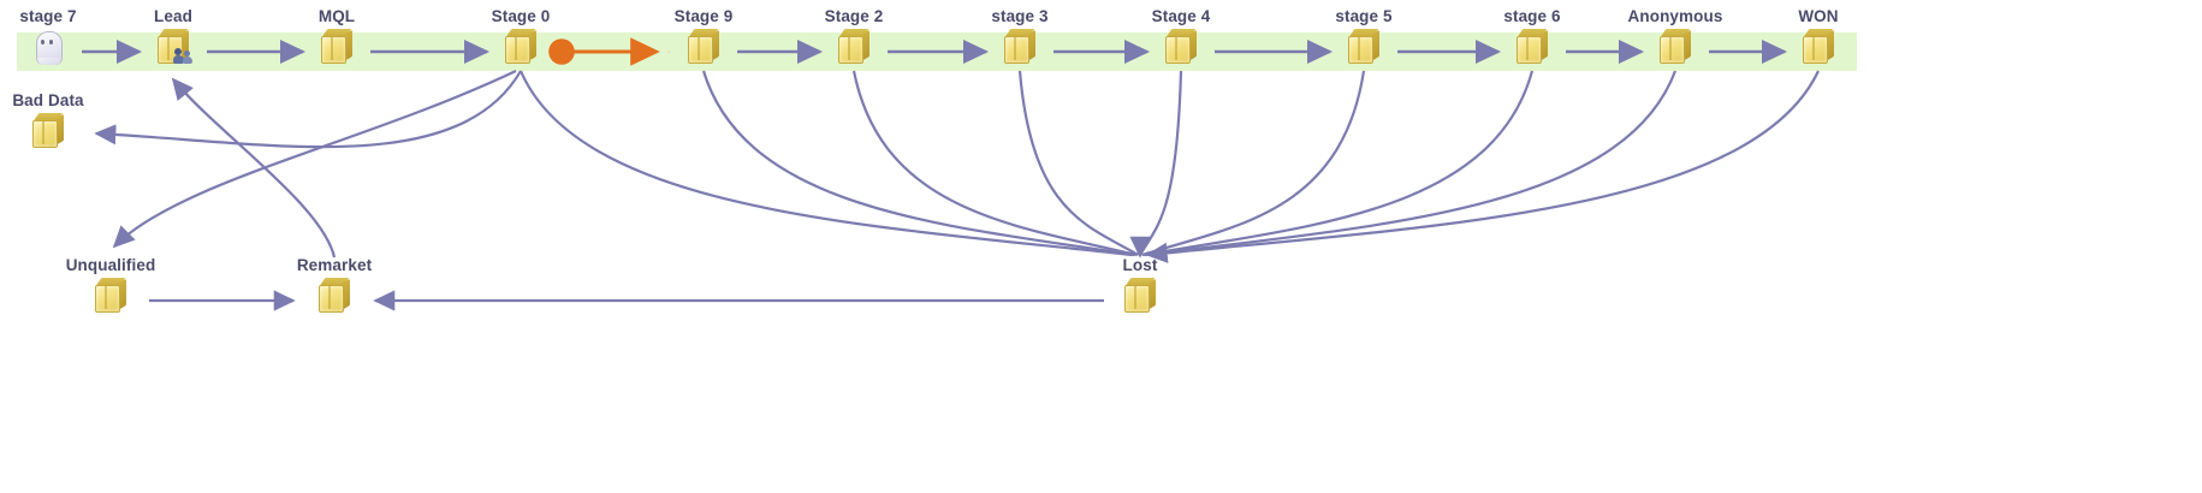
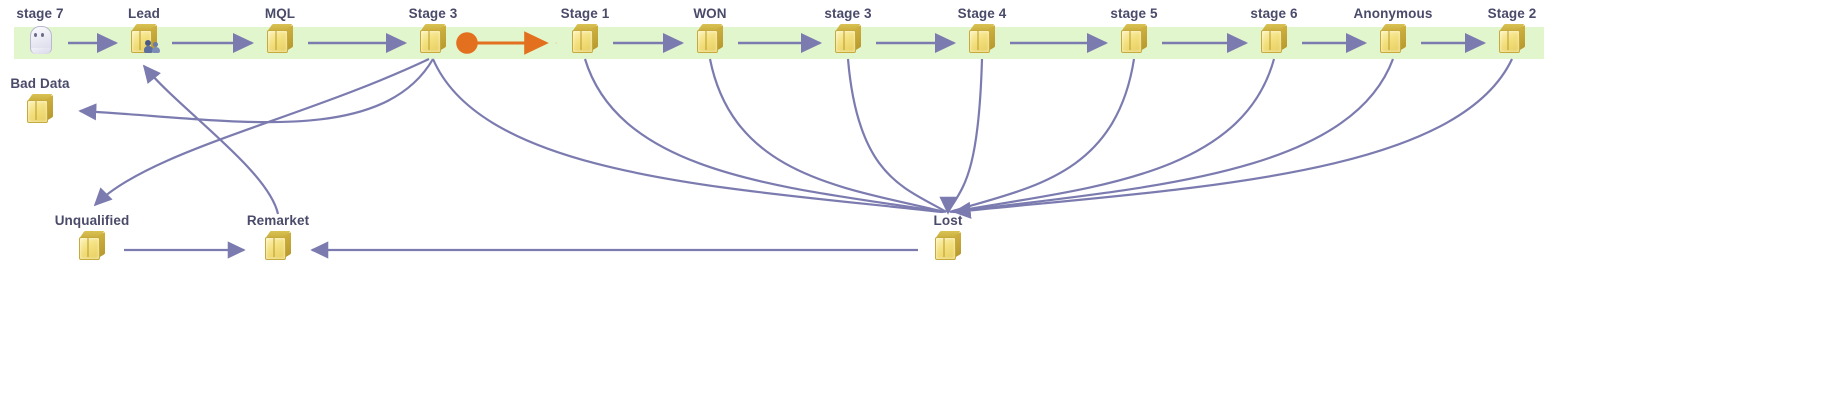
  stage 7
  Lead
  MQL
- Stage 0
+ Stage 3
- Stage 9
+ Stage 1
- Stage 2
+ WON
  stage 3
  Stage 4
  stage 5
  stage 6
  Anonymous
- WON
+ Stage 2
  Bad Data
  Unqualified
  Remarket
  Lost
